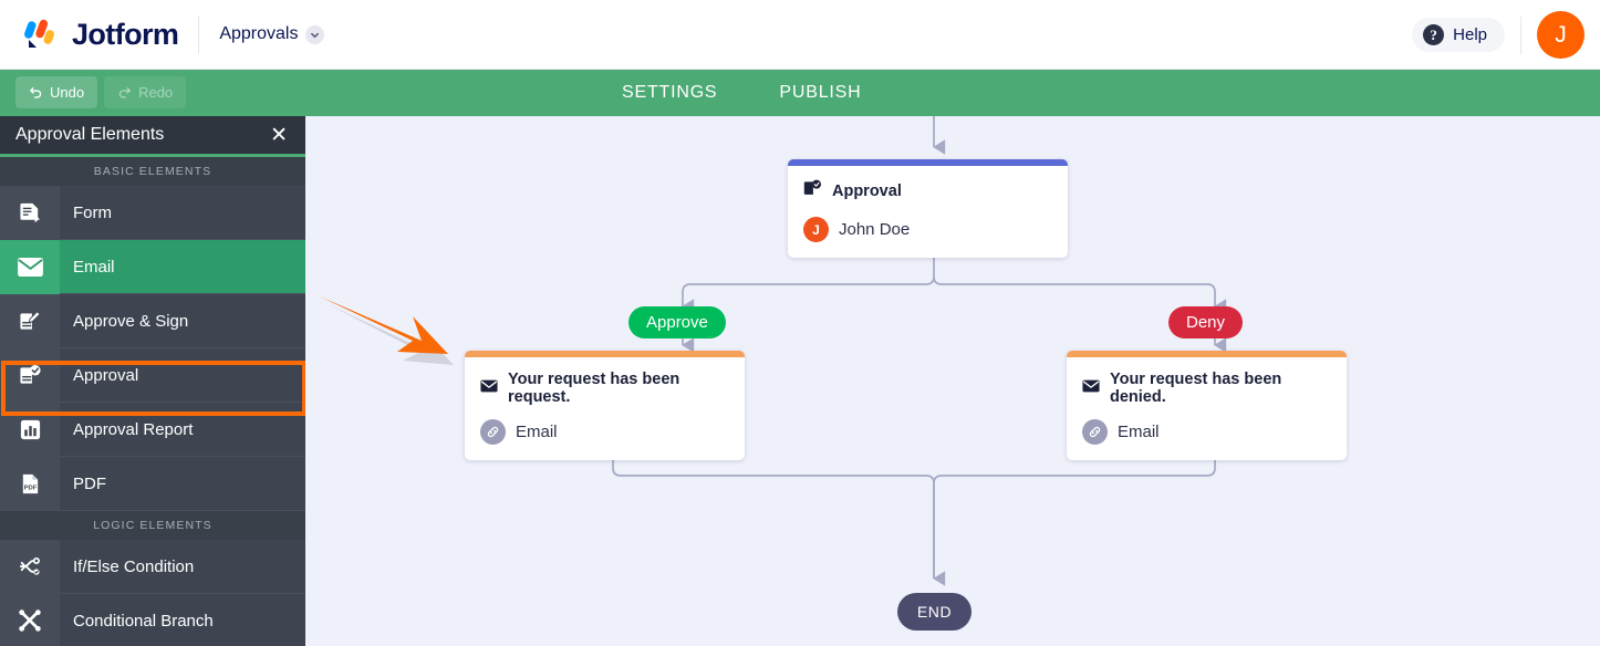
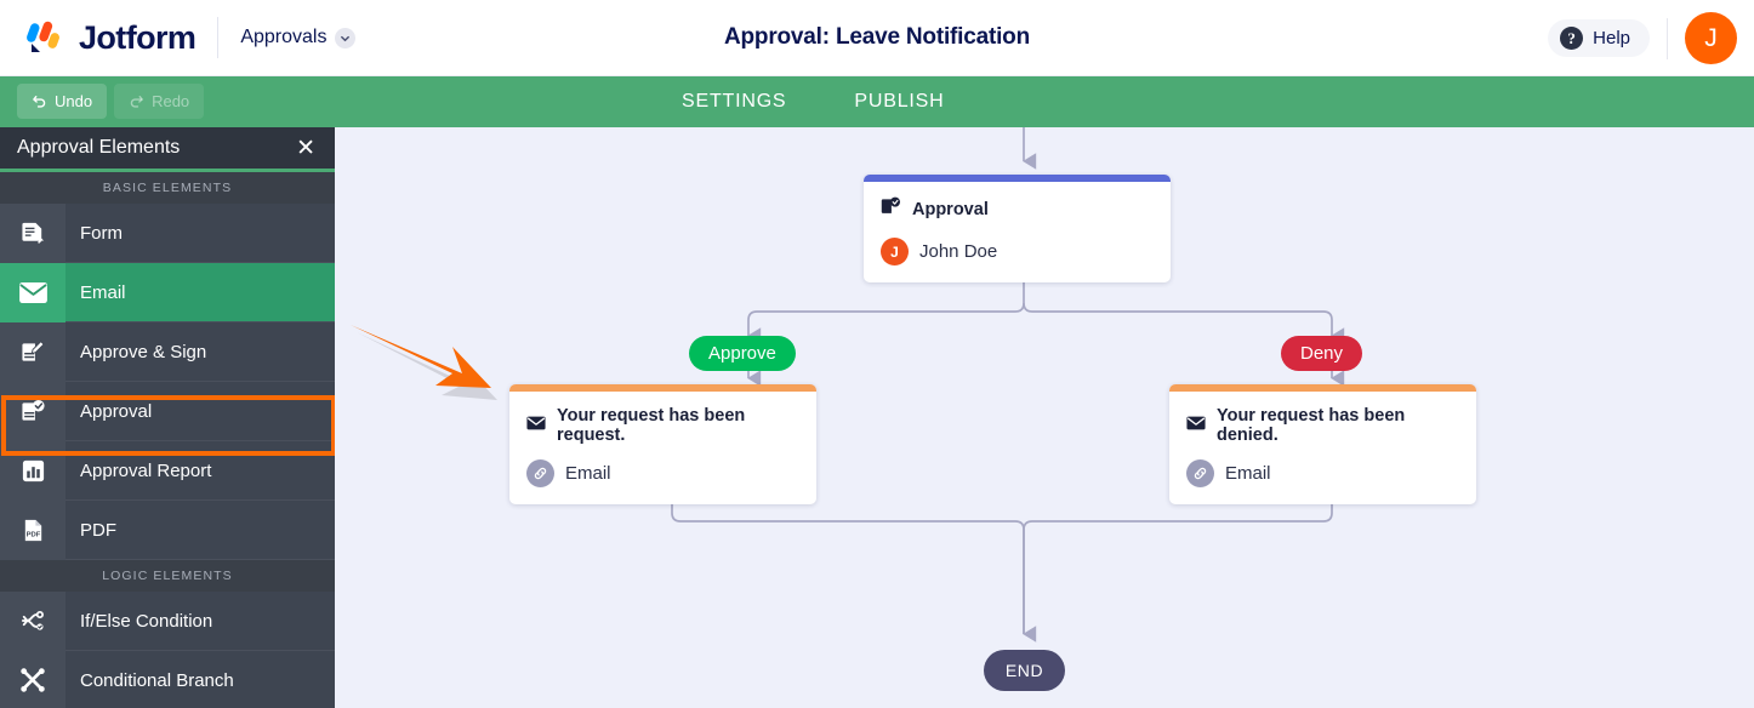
  Jotform
  Approvals
+ Approval: Leave Notification
  ?
  Help
  J
  Undo
  Redo
  SETTINGS
  PUBLISH
  Approval Elements
  ✕
  BASIC ELEMENTS
  Form
  Email
  Approve & Sign
  Approval
  Approval Report
  PDF
  LOGIC ELEMENTS
  If/Else Condition
  Conditional Branch
  Approval
  J
  John Doe
  Approve
  Deny
  Your request has been request.
  Email
  Your request has been denied.
  Email
  END
